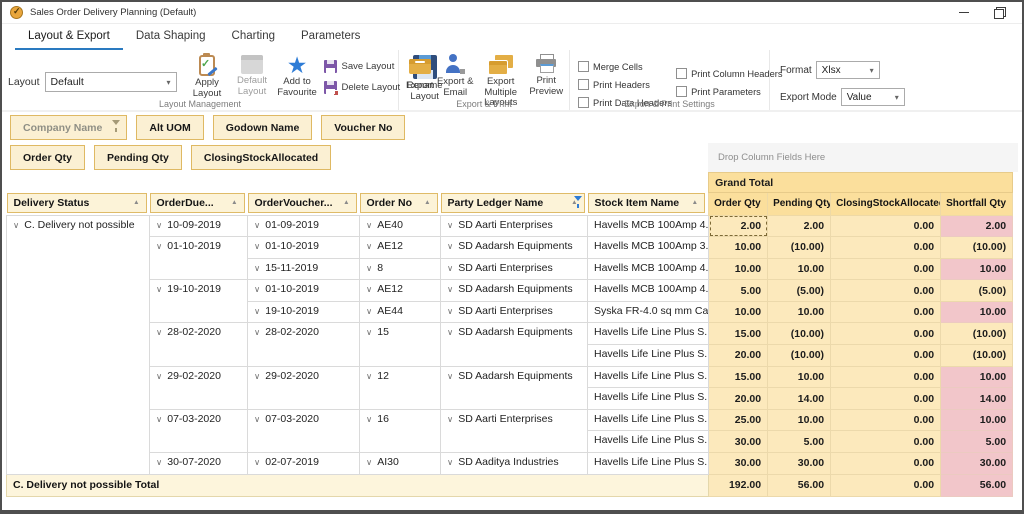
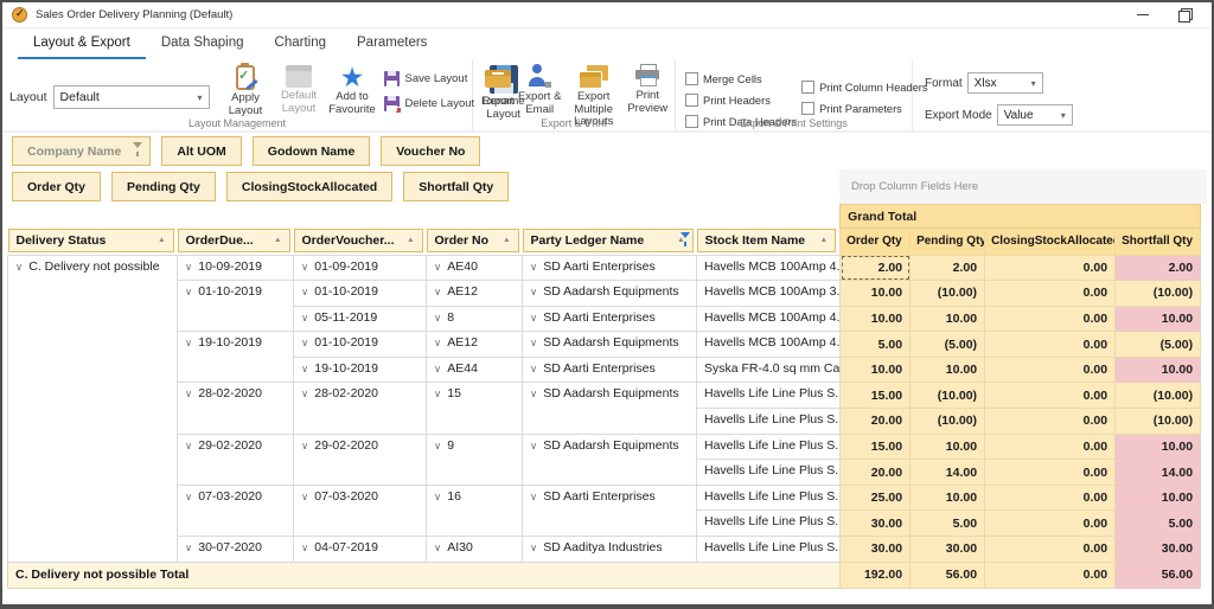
  ✓
  Sales Order Delivery Planning (Default)
  Layout & Export
  Data Shaping
  Charting
  Parameters
  Layout
  Default
  ▾
  ✓
  Apply Layout
  Default Layout
  ★
  Add to Favourite
  Save Layout
  Delete Layout
  Rename Layout
  Layout Management
  Export
  Export & Email
  Export Multiple Layouts
  Print Preview
  Export & Print
  Merge Cells
  Print Headers
  Print Data Headers
  Print Column Headers
  Print Parameters
  Export & Print Settings
  Format
  Xlsx
  ▾
  Export Mode
  Value
  ▾
  Company Name
  Alt UOM
  Godown Name
  Voucher No
  Order Qty
  Pending Qty
  ClosingStockAllocated
+ Shortfall Qty
  Drop Column Fields Here
  	Grand Total
  Delivery Status	OrderDue...	OrderVoucher...	Order No	Party Ledger Name	Stock Item Name	Order Qty	Pending Qty	ClosingStockAllocate	Shortfall Qty
  ∨ C. Delivery not possible	∨ 10-09-2019	∨ 01-09-2019	∨ AE40	∨ SD Aarti Enterprises	Havells MCB 100Amp 4.	2.00	2.00	0.00	2.00
  ∨ 01-10-2019	∨ 01-10-2019	∨ AE12	∨ SD Aadarsh Equipments	Havells MCB 100Amp 3.	10.00	(10.00)	0.00	(10.00)
- ∨ 15-11-2019	∨ 8	∨ SD Aarti Enterprises	Havells MCB 100Amp 4.	10.00	10.00	0.00	10.00
+ ∨ 05-11-2019	∨ 8	∨ SD Aarti Enterprises	Havells MCB 100Amp 4.	10.00	10.00	0.00	10.00
  ∨ 19-10-2019	∨ 01-10-2019	∨ AE12	∨ SD Aadarsh Equipments	Havells MCB 100Amp 4.	5.00	(5.00)	0.00	(5.00)
  ∨ 19-10-2019	∨ AE44	∨ SD Aarti Enterprises	Syska FR-4.0 sq mm Ca	10.00	10.00	0.00	10.00
  ∨ 28-02-2020	∨ 28-02-2020	∨ 15	∨ SD Aadarsh Equipments	Havells Life Line Plus S.	15.00	(10.00)	0.00	(10.00)
  Havells Life Line Plus S.	20.00	(10.00)	0.00	(10.00)
- ∨ 29-02-2020	∨ 29-02-2020	∨ 12	∨ SD Aadarsh Equipments	Havells Life Line Plus S.	15.00	10.00	0.00	10.00
+ ∨ 29-02-2020	∨ 29-02-2020	∨ 9	∨ SD Aadarsh Equipments	Havells Life Line Plus S.	15.00	10.00	0.00	10.00
  Havells Life Line Plus S.	20.00	14.00	0.00	14.00
  ∨ 07-03-2020	∨ 07-03-2020	∨ 16	∨ SD Aarti Enterprises	Havells Life Line Plus S.	25.00	10.00	0.00	10.00
  Havells Life Line Plus S.	30.00	5.00	0.00	5.00
- ∨ 30-07-2020	∨ 02-07-2019	∨ AI30	∨ SD Aaditya Industries	Havells Life Line Plus S.	30.00	30.00	0.00	30.00
+ ∨ 30-07-2020	∨ 04-07-2019	∨ AI30	∨ SD Aaditya Industries	Havells Life Line Plus S.	30.00	30.00	0.00	30.00
  C. Delivery not possible Total	192.00	56.00	0.00	56.00
